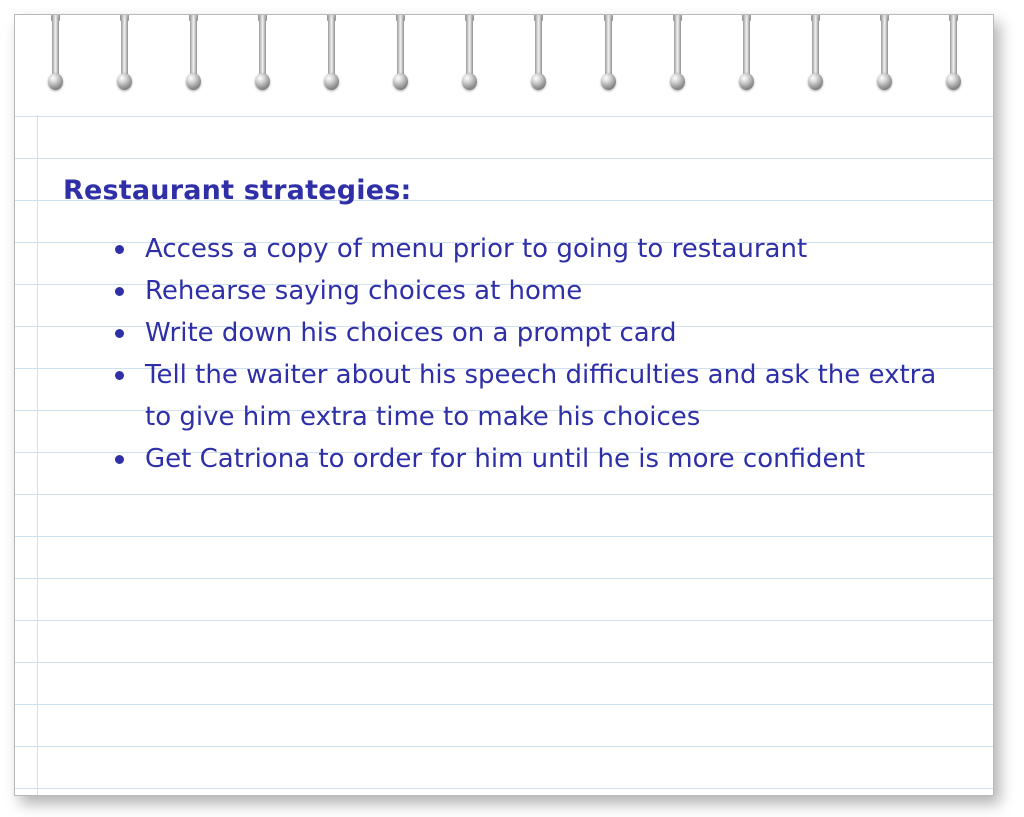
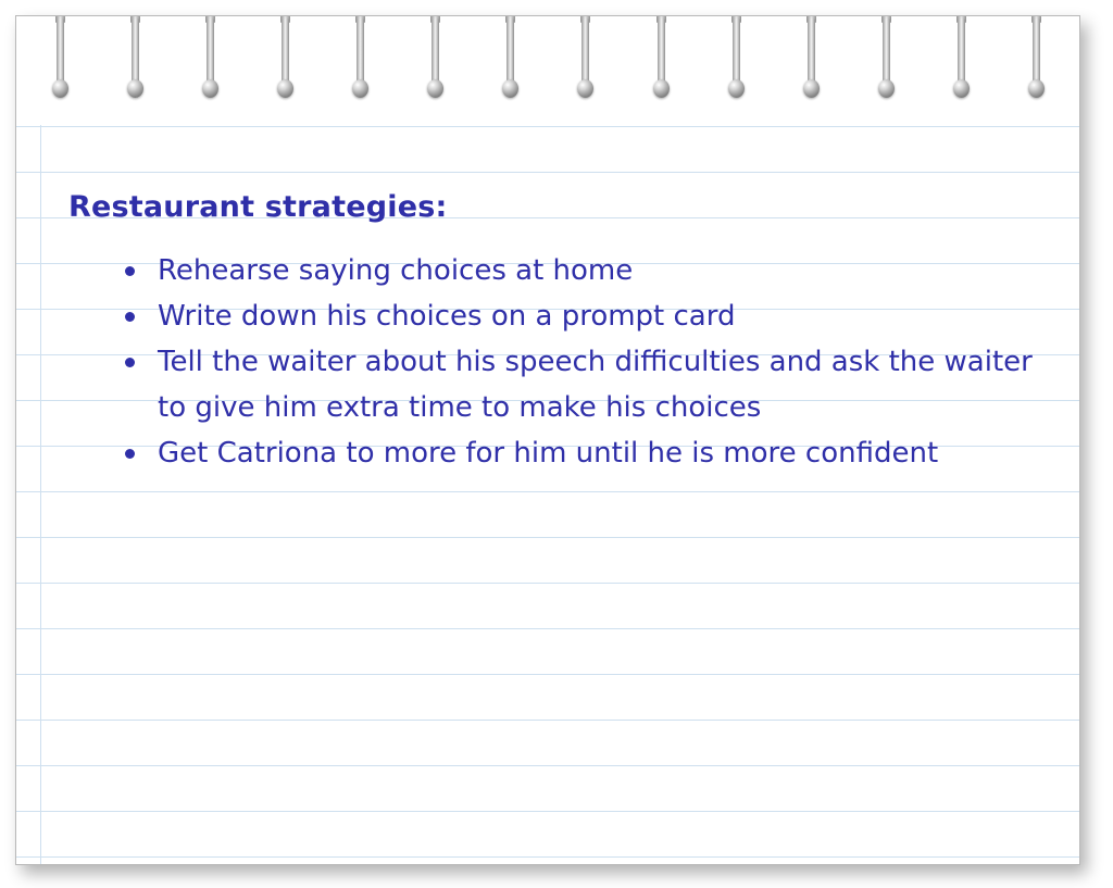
  Restaurant strategies:
- Access a copy of menu prior to going to restaurant
  Rehearse saying choices at home
  Write down his choices on a prompt card
- Tell the waiter about his speech difficulties and ask the extra to give him extra time to make his choices
+ Tell the waiter about his speech difficulties and ask the waiter to give him extra time to make his choices
- Get Catriona to order for him until he is more confident
+ Get Catriona to more for him until he is more confident
